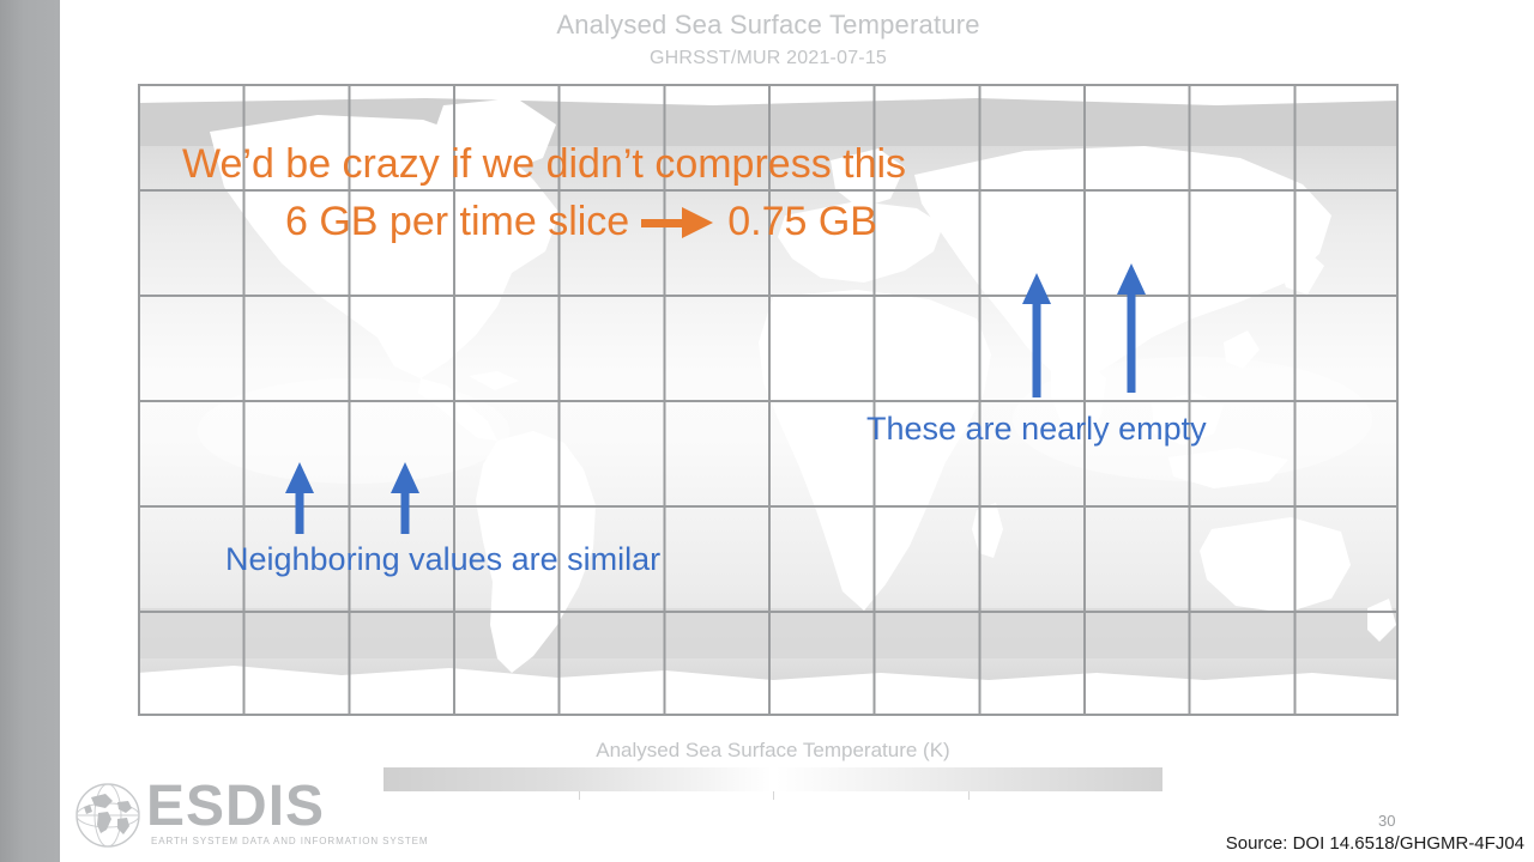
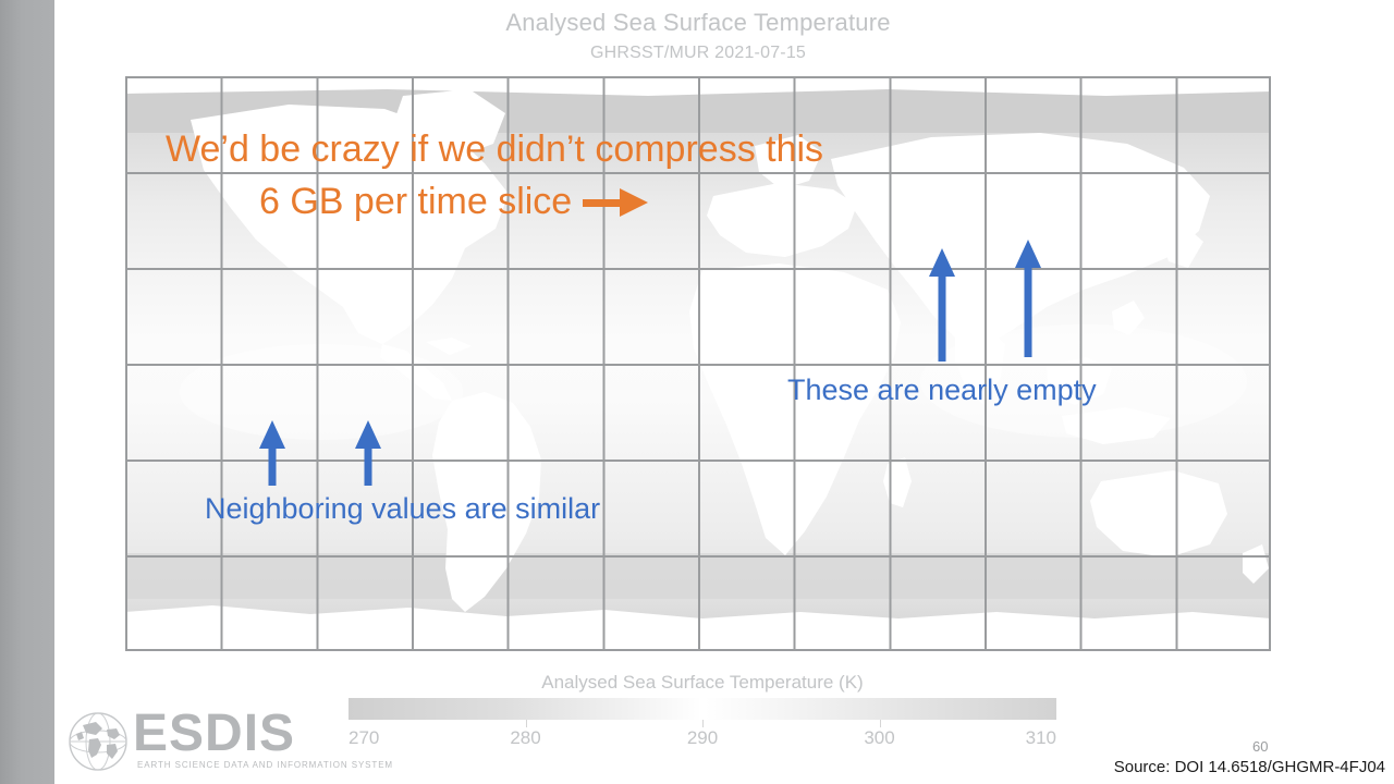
  Analysed Sea Surface Temperature
  GHRSST/MUR 2021-07-15
  We’d be crazy if we didn’t compress this
  6 GB per time slice
- 0.75 GB
  Neighboring values are similar
  These are nearly empty
  Analysed Sea Surface Temperature (K)
+ 270
+ 280
+ 290
+ 300
+ 310
  ESDIS
- EARTH SYSTEM DATA AND INFORMATION SYSTEM
+ EARTH SCIENCE DATA AND INFORMATION SYSTEM
- 30
+ 60
  Source: DOI 14.6518/GHGMR-4FJ04
